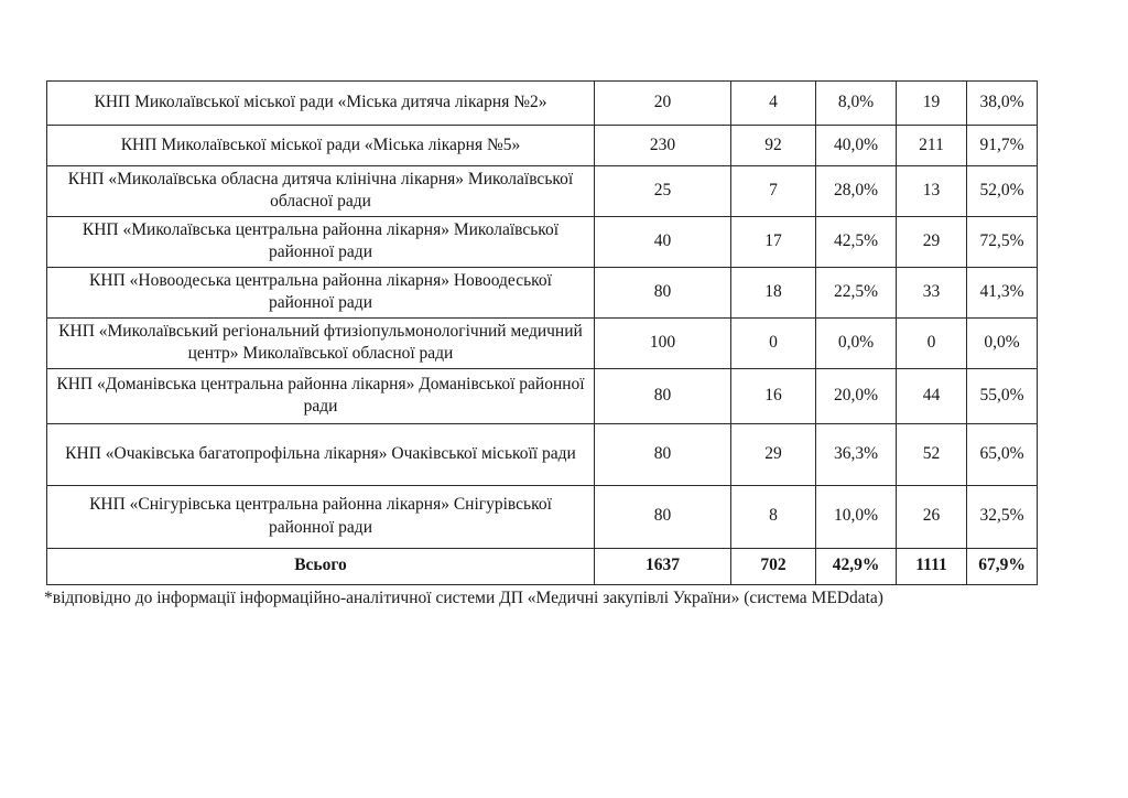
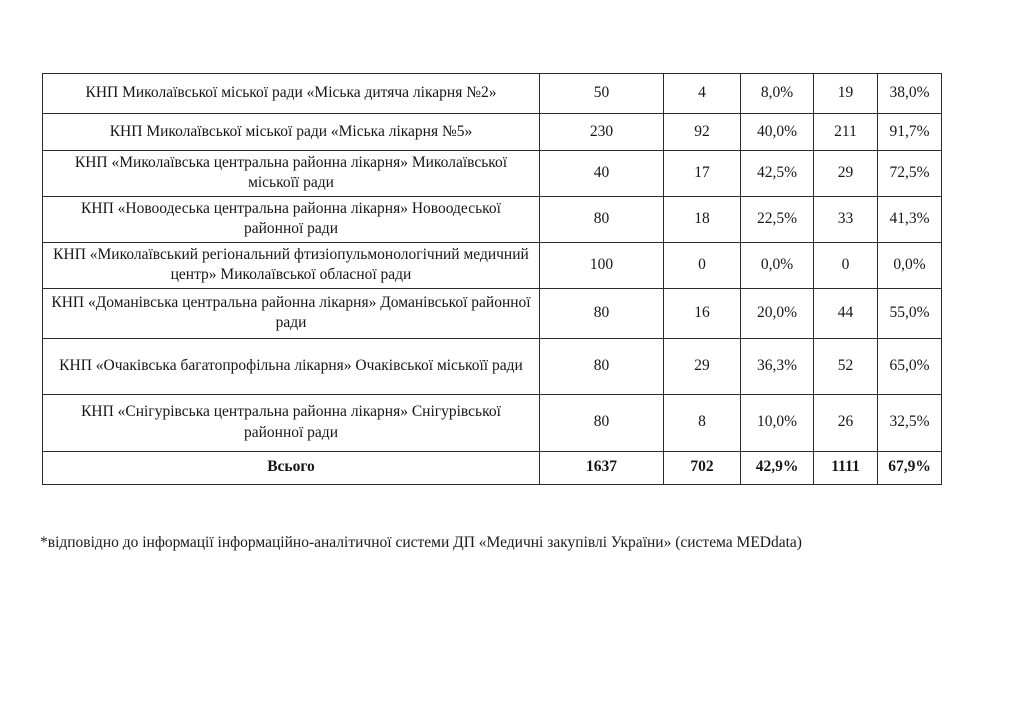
- КНП Миколаївської міської ради «Міська дитяча лікарня №2»	20	4	8,0%	19	38,0%
+ КНП Миколаївської міської ради «Міська дитяча лікарня №2»	50	4	8,0%	19	38,0%
  КНП Миколаївської міської ради «Міська лікарня №5»	230	92	40,0%	211	91,7%
- КНП «Миколаївська обласна дитяча клінічна лікарня» Миколаївської обласної ради	25	7	28,0%	13	52,0%
- КНП «Миколаївська центральна районна лікарня» Миколаївської районної ради	40	17	42,5%	29	72,5%
+ КНП «Миколаївська центральна районна лікарня» Миколаївської міськоїї ради	40	17	42,5%	29	72,5%
  КНП «Новоодеська центральна районна лікарня» Новоодеської районної ради	80	18	22,5%	33	41,3%
  КНП «Миколаївський регіональний фтизіопульмонологічний медичний центр» Миколаївської обласної ради	100	0	0,0%	0	0,0%
  КНП «Доманівська центральна районна лікарня» Доманівської районної ради	80	16	20,0%	44	55,0%
  КНП «Очаківська багатопрофільна лікарня» Очаківської міськоїї ради	80	29	36,3%	52	65,0%
  КНП «Снігурівська центральна районна лікарня» Снігурівської районної ради	80	8	10,0%	26	32,5%
  Всього	1637	702	42,9%	1111	67,9%
  *відповідно до інформації інформаційно-аналітичної системи ДП «Медичні закупівлі України» (система MEDdata)
